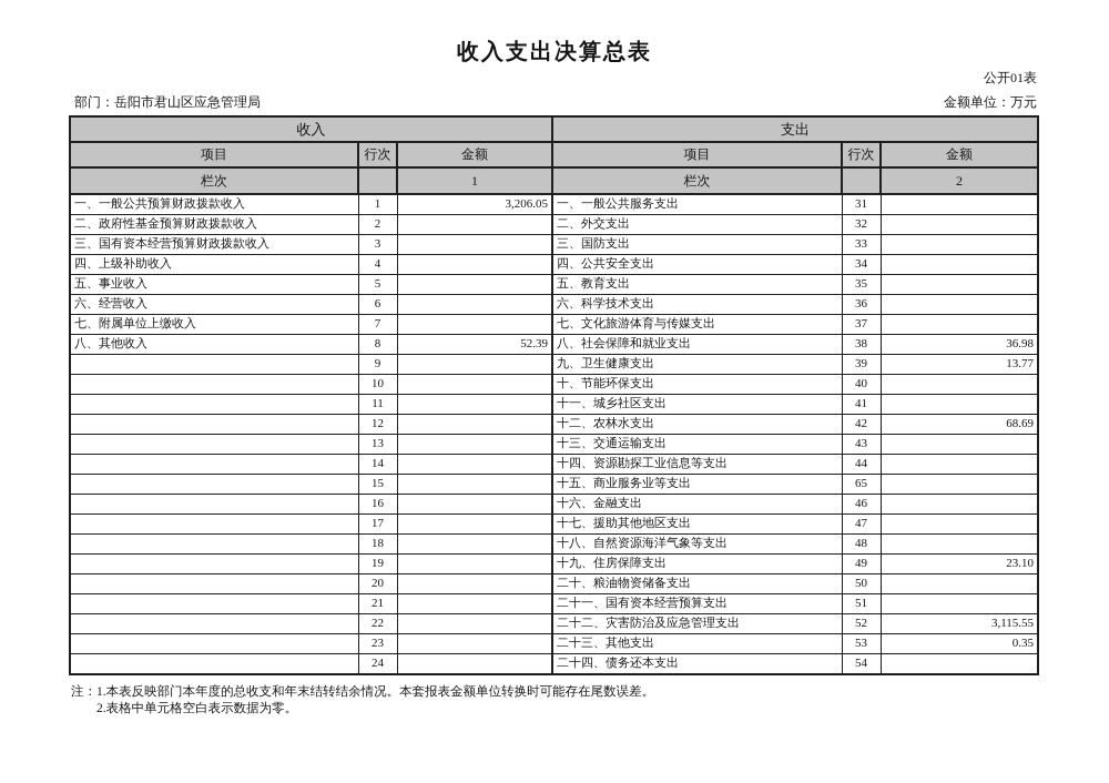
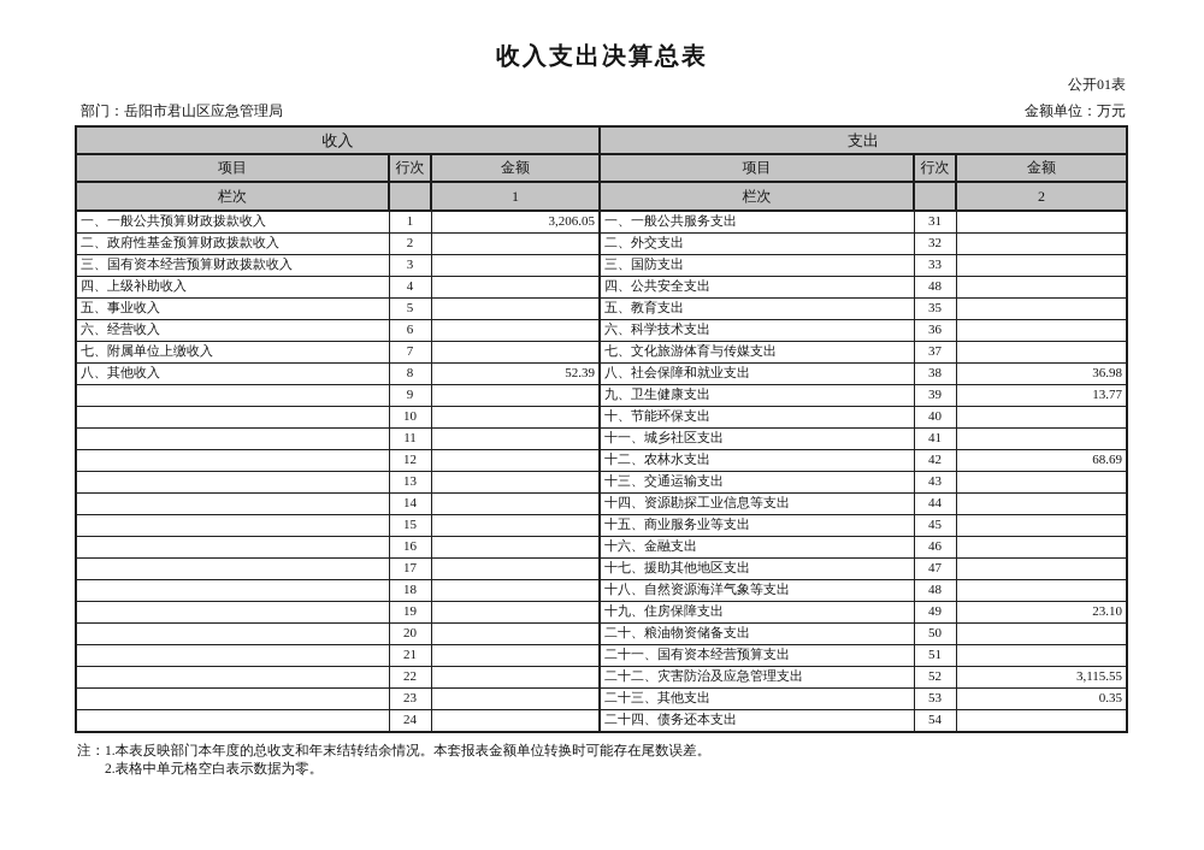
  收入支出决算总表
  公开01表
  部门：岳阳市君山区应急管理局
  金额单位：万元
  收入	支出
  项目	行次	金额	项目	行次	金额
  栏次		1	栏次		2
  一、一般公共预算财政拨款收入	1	3,206.05	一、一般公共服务支出	31
  二、政府性基金预算财政拨款收入	2		二、外交支出	32
  三、国有资本经营预算财政拨款收入	3		三、国防支出	33
- 四、上级补助收入	4		四、公共安全支出	34
+ 四、上级补助收入	4		四、公共安全支出	48
  五、事业收入	5		五、教育支出	35
  六、经营收入	6		六、科学技术支出	36
  七、附属单位上缴收入	7		七、文化旅游体育与传媒支出	37
  八、其他收入	8	52.39	八、社会保障和就业支出	38	36.98
  	9		九、卫生健康支出	39	13.77
  	10		十、节能环保支出	40
  	11		十一、城乡社区支出	41
  	12		十二、农林水支出	42	68.69
  	13		十三、交通运输支出	43
  	14		十四、资源勘探工业信息等支出	44
- 	15		十五、商业服务业等支出	65
+ 	15		十五、商业服务业等支出	45
  	16		十六、金融支出	46
  	17		十七、援助其他地区支出	47
  	18		十八、自然资源海洋气象等支出	48
  	19		十九、住房保障支出	49	23.10
  	20		二十、粮油物资储备支出	50
  	21		二十一、国有资本经营预算支出	51
  	22		二十二、灾害防治及应急管理支出	52	3,115.55
  	23		二十三、其他支出	53	0.35
  	24		二十四、债务还本支出	54
  注：1.本表反映部门本年度的总收支和年末结转结余情况。本套报表金额单位转换时可能存在尾数误差。
  2.表格中单元格空白表示数据为零。
